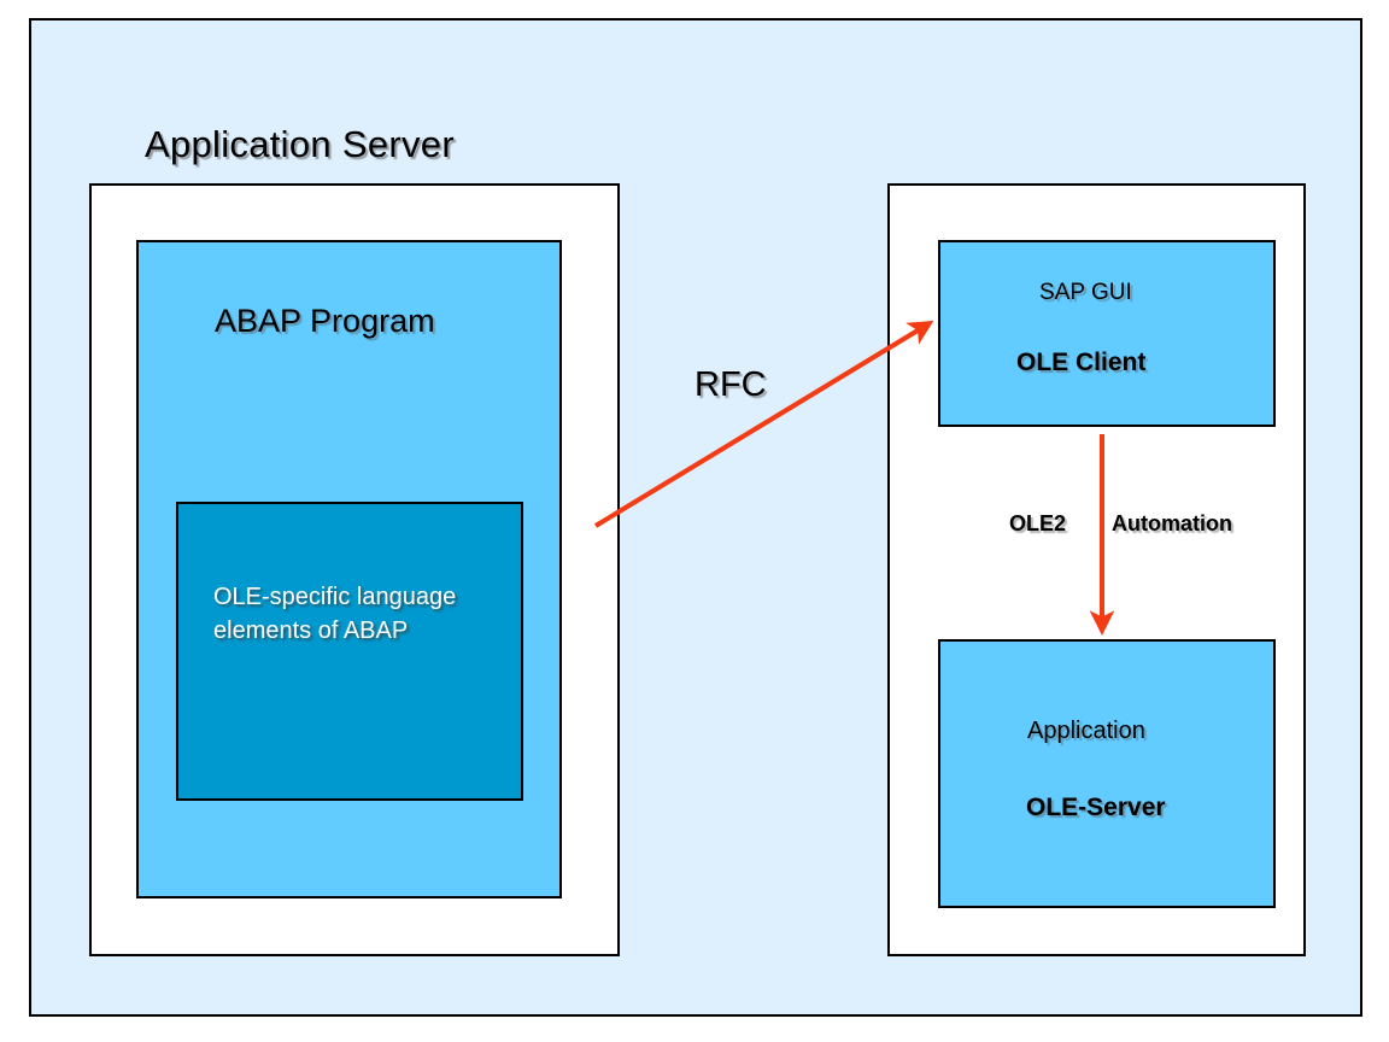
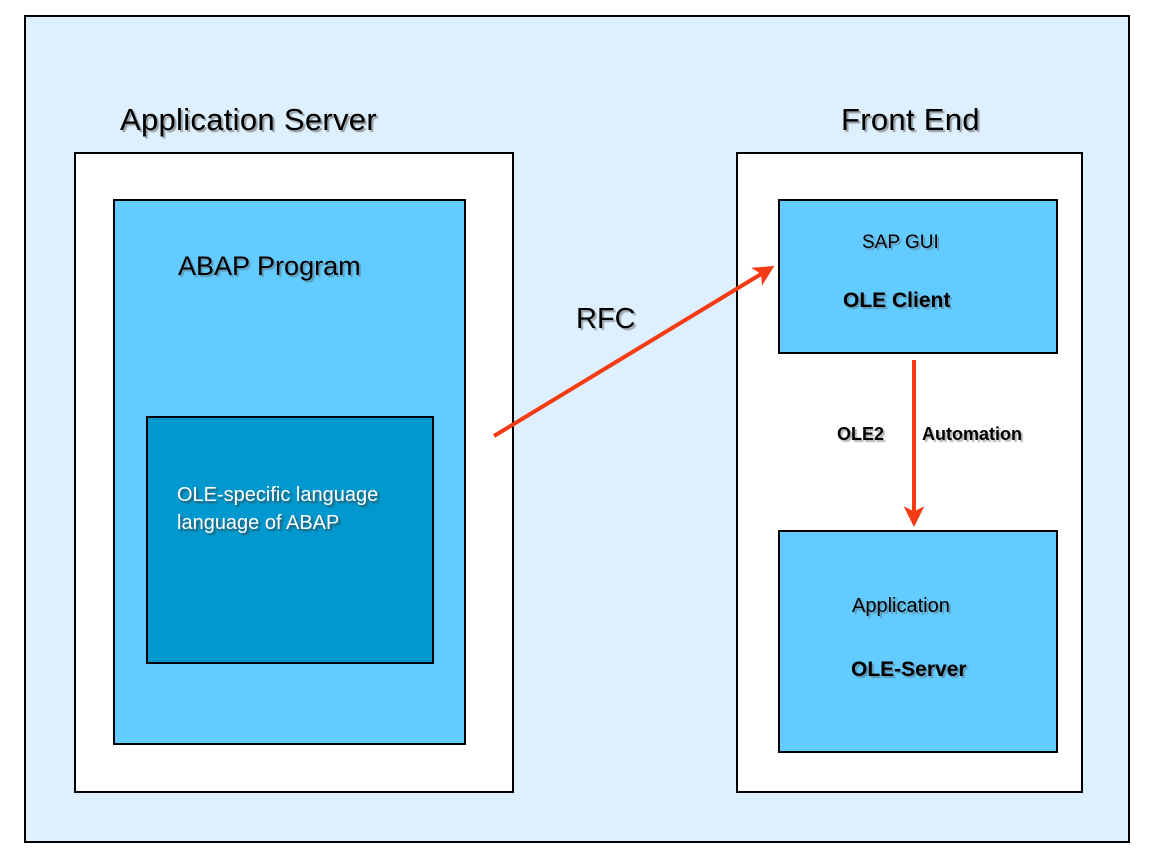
  Application Server
+ Front End
  ABAP Program
- OLE-specific language elements of ABAP
+ OLE-specific language language of ABAP
  SAP GUI
  OLE Client
  Application
  OLE-Server
  RFC
  OLE2
  Automation
